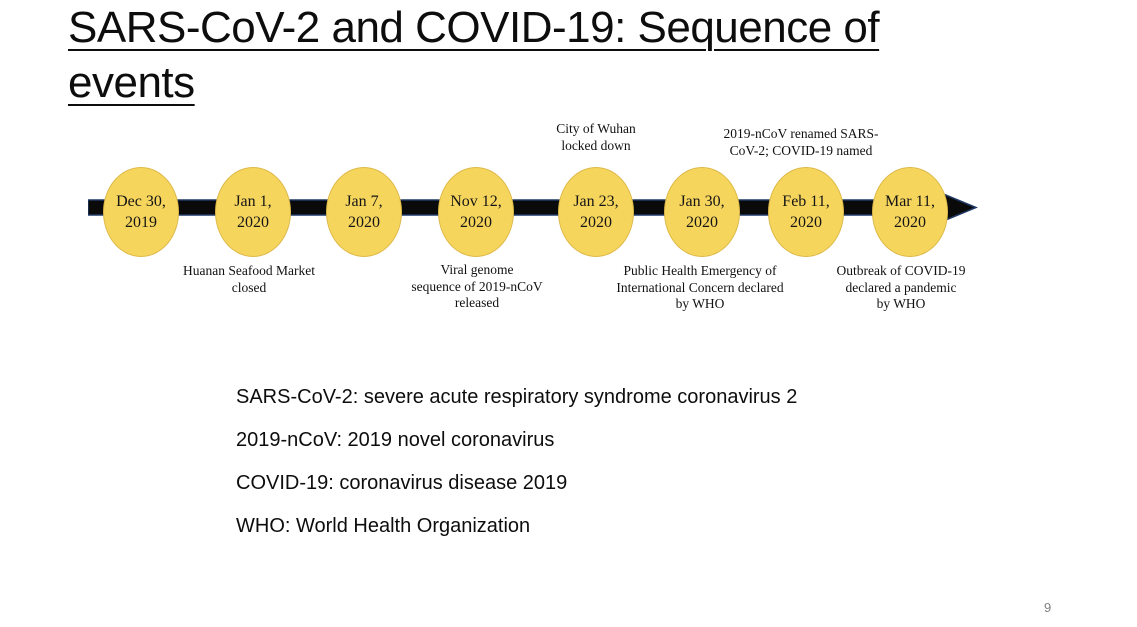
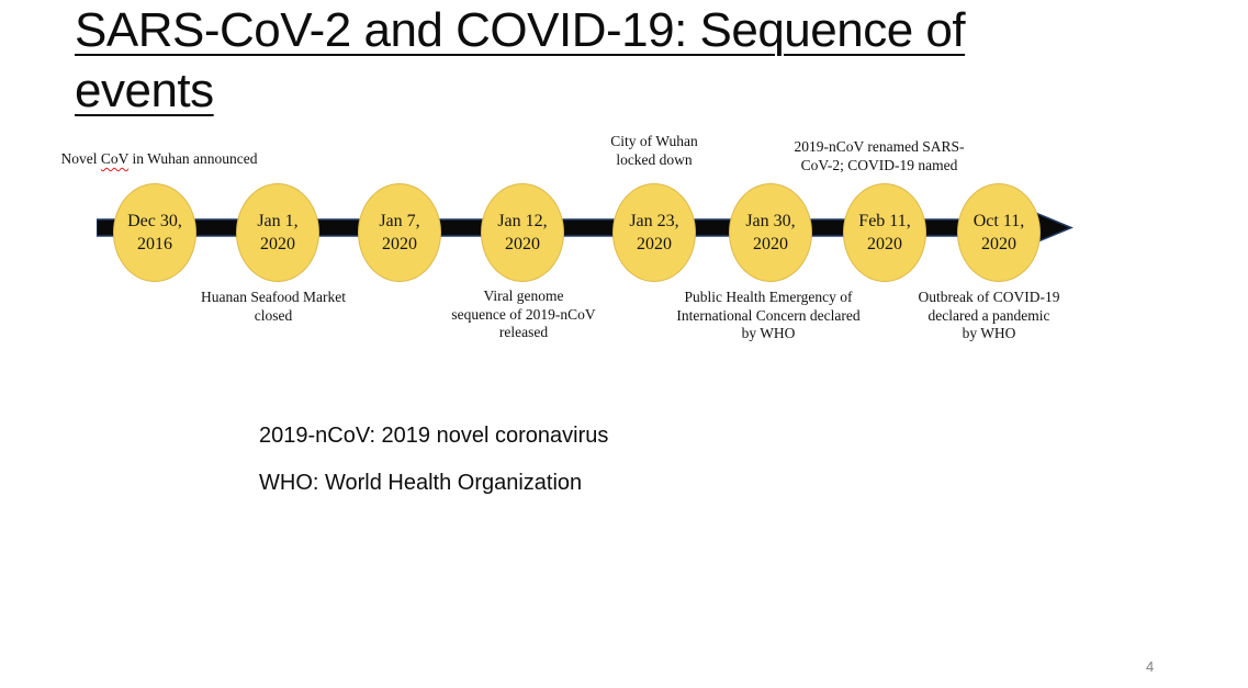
  SARS-CoV-2 and COVID-19: Sequence of
  events
  Dec 30,
- 2019
+ 2016
  Jan 1,
  2020
  Jan 7,
  2020
- Nov 12,
+ Jan 12,
  2020
  Jan 23,
  2020
  Jan 30,
  2020
  Feb 11,
  2020
- Mar 11,
+ Oct 11,
  2020
+ Novel CoV in Wuhan announced
  City of Wuhan
  locked down
  2019-nCoV renamed SARS-
  CoV-2; COVID-19 named
  Huanan Seafood Market
  closed
  Viral genome
  sequence of 2019-nCoV
  released
  Public Health Emergency of
  International Concern declared
  by WHO
  Outbreak of COVID-19
  declared a pandemic
  by WHO
- SARS-CoV-2: severe acute respiratory syndrome coronavirus 2
  2019-nCoV: 2019 novel coronavirus
- COVID-19: coronavirus disease 2019
  WHO: World Health Organization
- 9
+ 4
